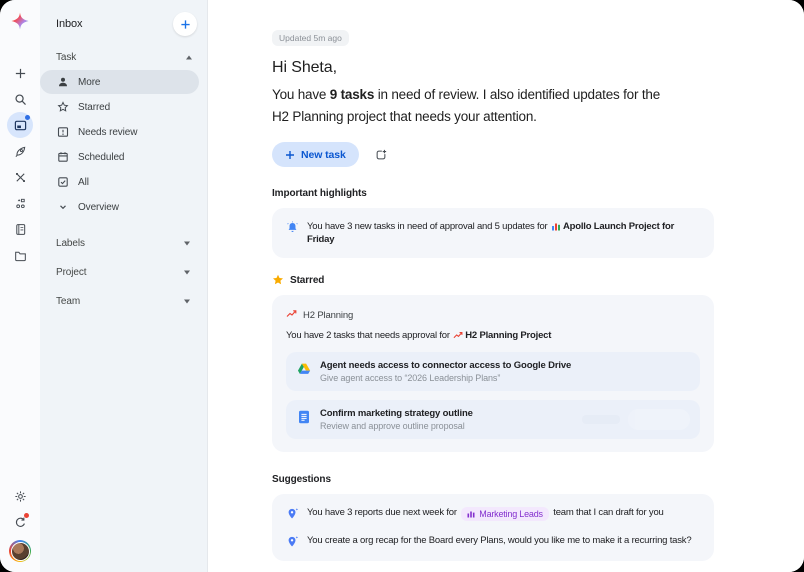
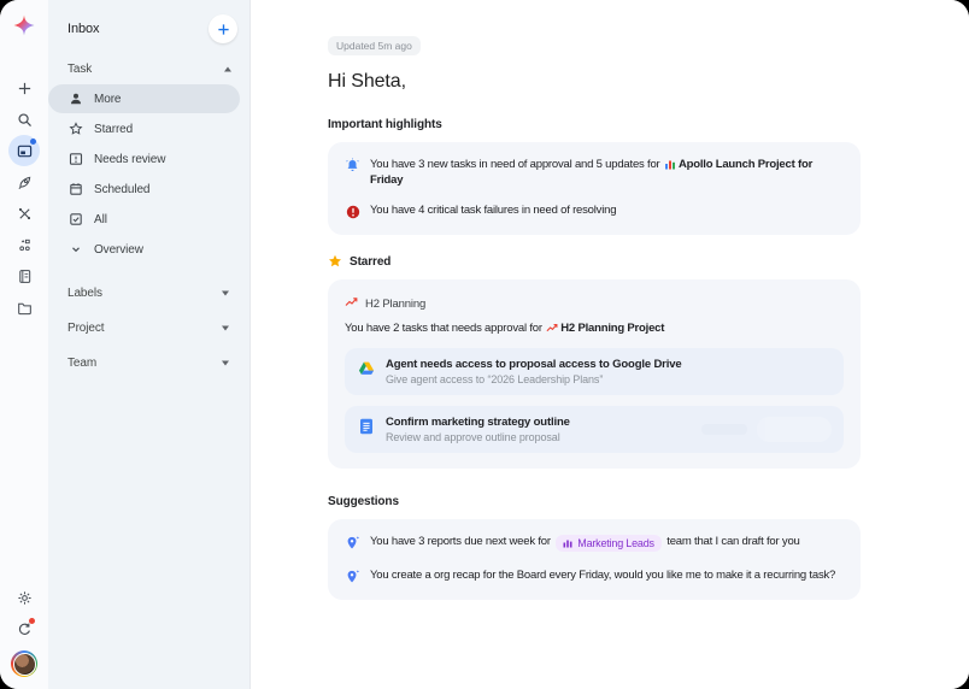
  Inbox
  Task
  More
  Starred
  Needs review
  Scheduled
  All
  Overview
  Labels
  Project
  Team
  Updated 5m ago
  Hi Sheta,
- You have 9 tasks in need of review. I also identified updates for the H2 Planning project that needs your attention.
- New task
  Important highlights
  You have 3 new tasks in need of approval and 5 updates for Apollo Launch Project for Friday
+ You have 4 critical task failures in need of resolving
  Starred
  H2 Planning
  You have 2 tasks that needs approval for H2 Planning Project
- Agent needs access to connector access to Google Drive
+ Agent needs access to proposal access to Google Drive
  Give agent access to “2026 Leadership Plans”
  Confirm marketing strategy outline
  Review and approve outline proposal
  Suggestions
  You have 3 reports due next week for
  Marketing Leads
  team that I can draft for you
- You create a org recap for the Board every Plans, would you like me to make it a recurring task?
+ You create a org recap for the Board every Friday, would you like me to make it a recurring task?
